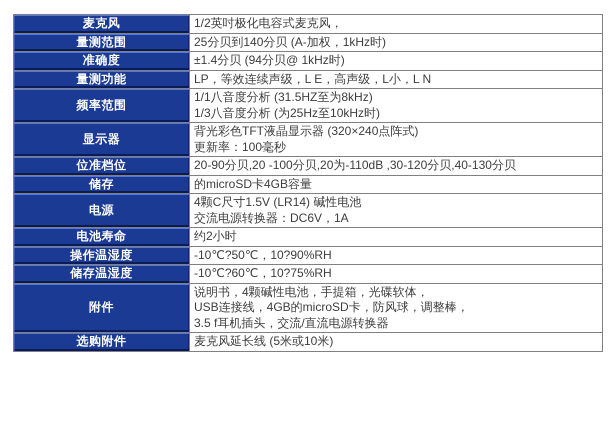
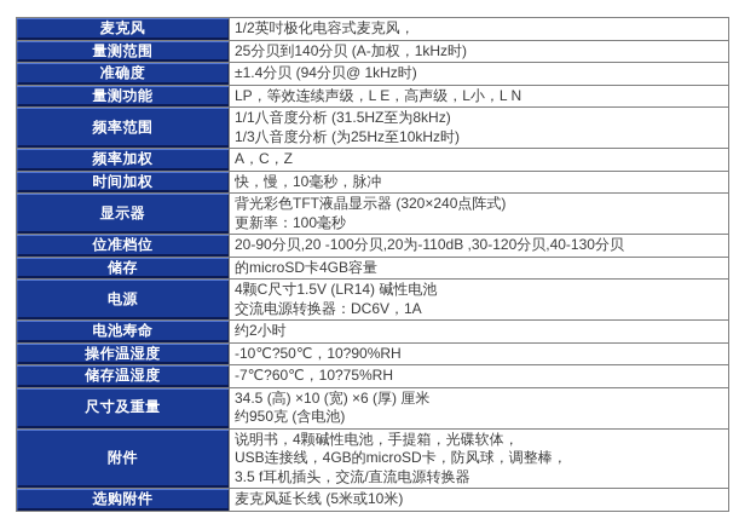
  麦克风	1/2英吋极化电容式麦克风，
  量测范围	25分贝到140分贝 (A-加权，1kHz时)
  准确度	±1.4分贝 (94分贝@ 1kHz时)
  量测功能	LP，等效连续声级，L E，高声级，L小，L N
  频率范围	1/1八音度分析 (31.5HZ至为8kHz) 1/3八音度分析 (为25Hz至10kHz时)
+ 频率加权	A，C，Z
+ 时间加权	快，慢，10毫秒，脉冲
  显示器	背光彩色TFT液晶显示器 (320×240点阵式) 更新率：100毫秒
  位准档位	20-90分贝,20 -100分贝,20为-110dB ,30-120分贝,40-130分贝
  储存	的microSD卡4GB容量
  电源	4颗C尺寸1.5V (LR14) 碱性电池 交流电源转换器：DC6V，1A
  电池寿命	约2小时
  操作温湿度	-10℃?50℃，10?90%RH
- 储存温湿度	-10℃?60℃，10?75%RH
+ 储存温湿度	-7℃?60℃，10?75%RH
+ 尺寸及重量	34.5 (高) ×10 (宽) ×6 (厚) 厘米 约950克 (含电池)
  附件	说明书，4颗碱性电池，手提箱，光碟软体， USB连接线，4GB的microSD卡，防风球，调整棒， 3.5 f耳机插头，交流/直流电源转换器
  选购附件	麦克风延长线 (5米或10米)
